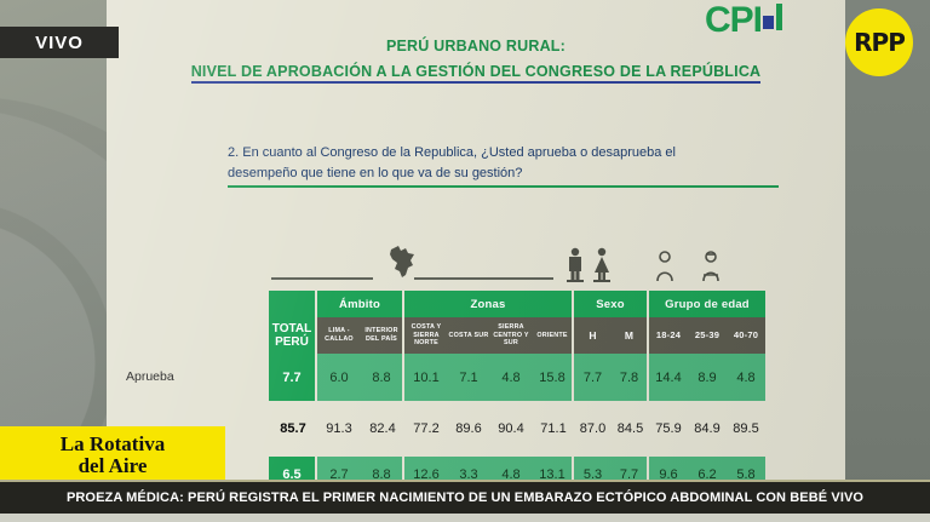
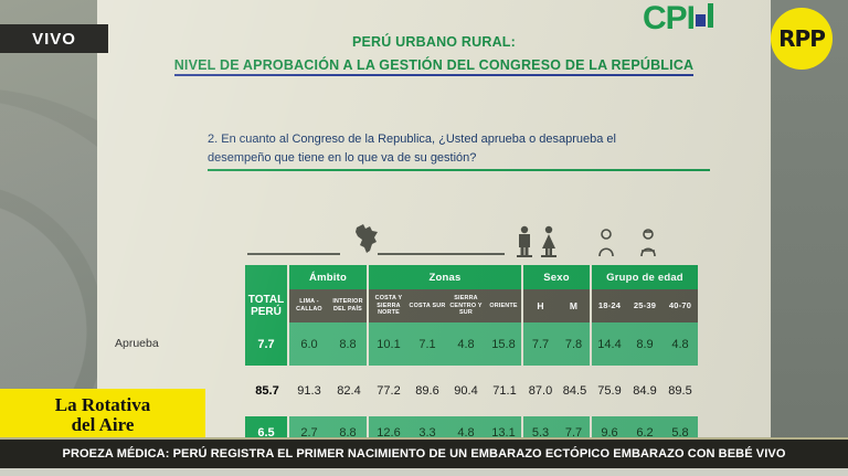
  VIVO
  RPP
  La Rotativa
  del Aire
- PROEZA MÉDICA: PERÚ REGISTRA EL PRIMER NACIMIENTO DE UN EMBARAZO ECTÓPICO ABDOMINAL CON BEBÉ VIVO
+ PROEZA MÉDICA: PERÚ REGISTRA EL PRIMER NACIMIENTO DE UN EMBARAZO ECTÓPICO EMBARAZO CON BEBÉ VIVO
